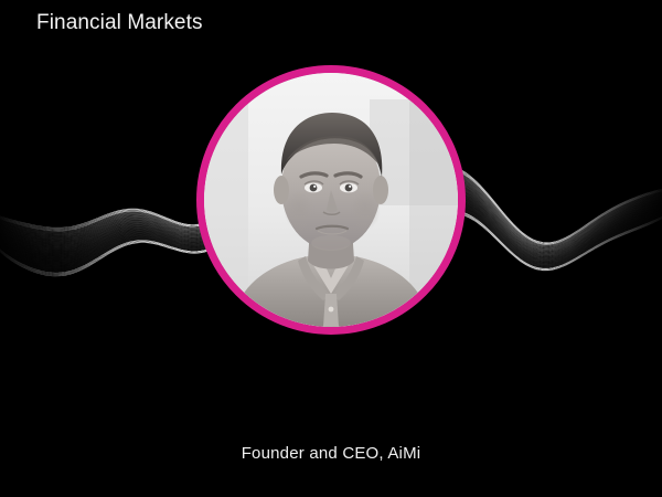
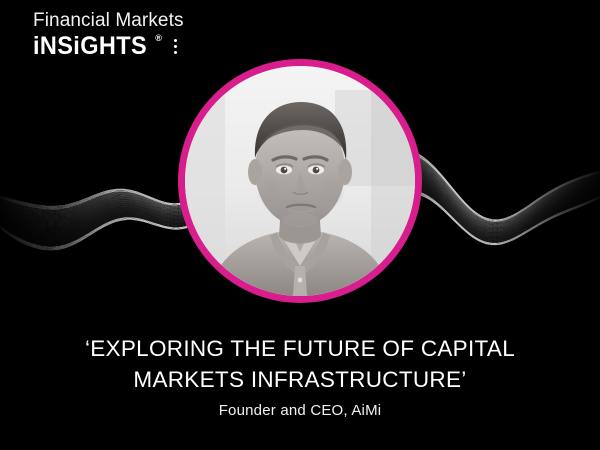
  Financial Markets
+ iNSiGHTS
+ ®
+ ‘EXPLORING THE FUTURE OF CAPITAL
+ MARKETS INFRASTRUCTURE’
  Founder and CEO, AiMi
